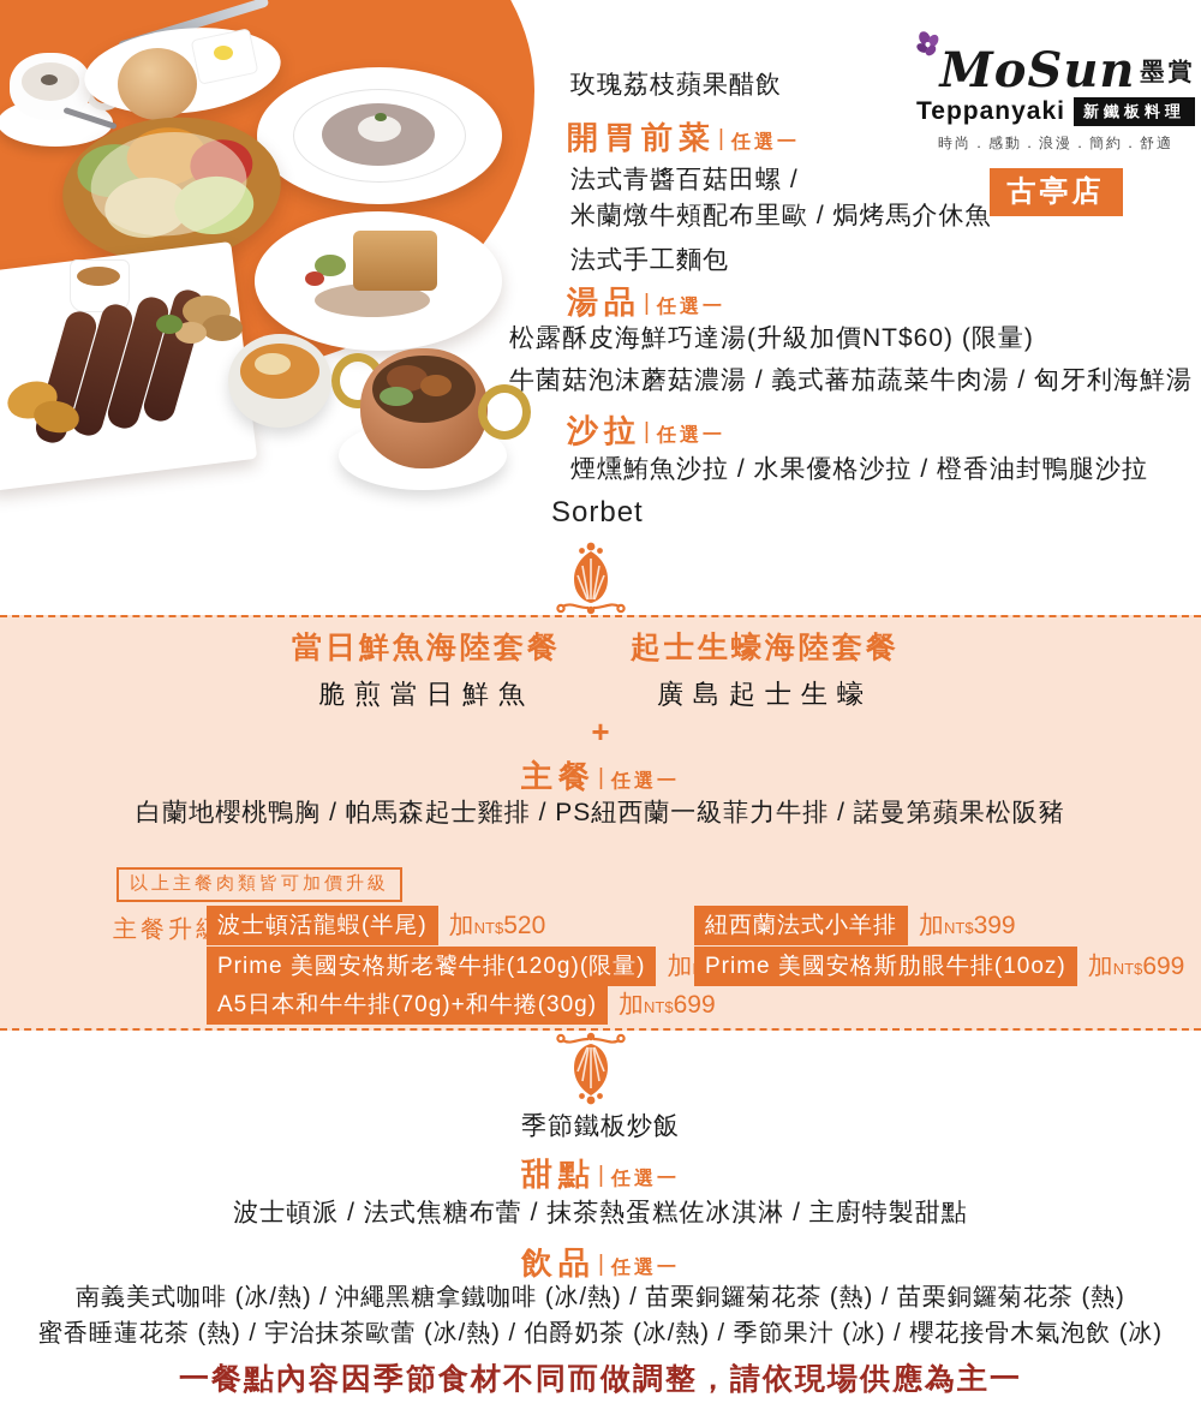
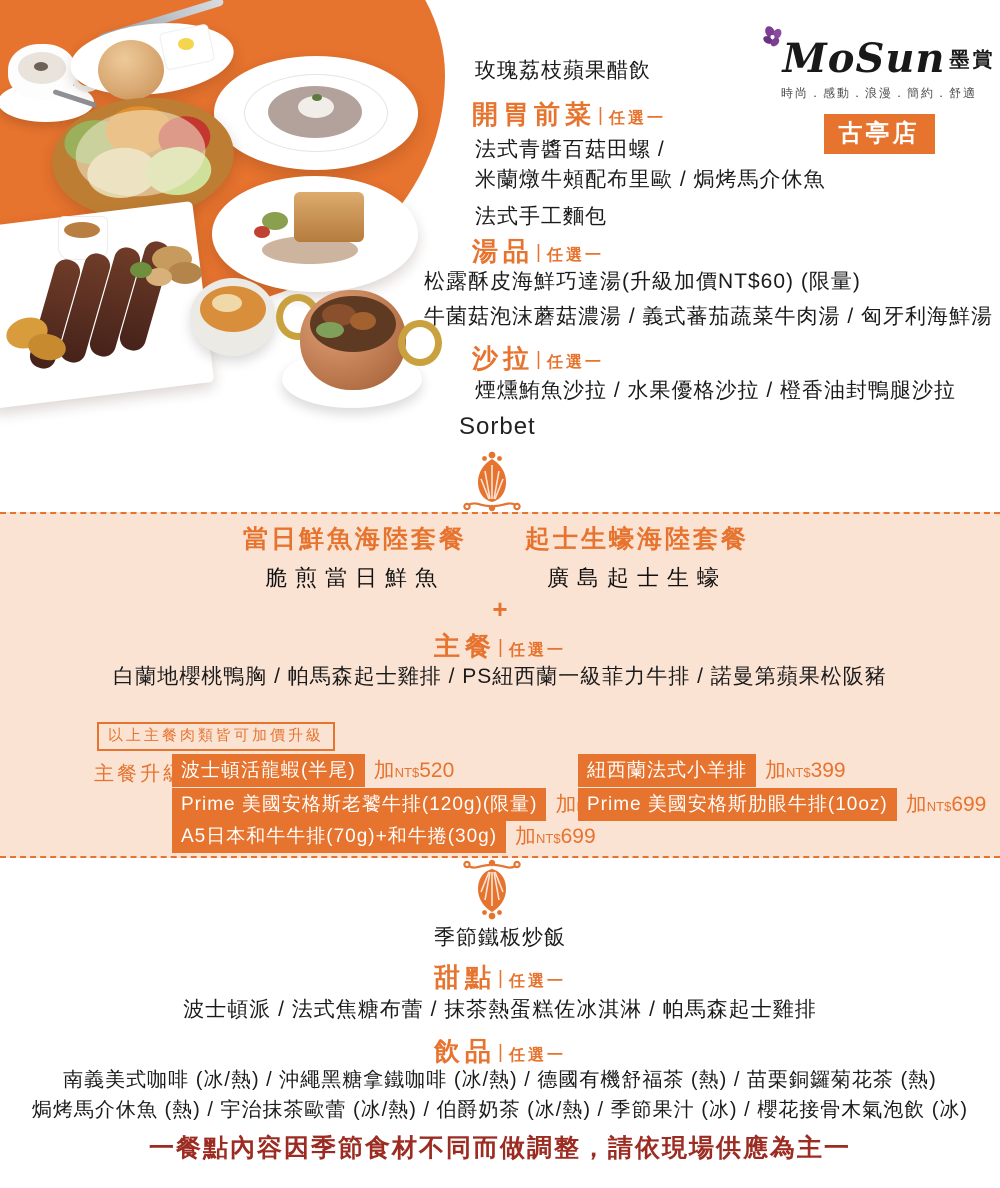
  MoSun 墨賞
- Teppanyaki 新鐵板料理
  時尚．感動．浪漫．簡約．舒適
  古亭店
  玫瑰荔枝蘋果醋飲
  開胃前菜| 任選一
  法式青醬百菇田螺 /
  米蘭燉牛頰配布里歐 / 焗烤馬介休魚
  法式手工麵包
  湯品| 任選一
  松露酥皮海鮮巧達湯(升級加價NT$60) (限量)
  牛菌菇泡沫蘑菇濃湯 / 義式蕃茄蔬菜牛肉湯 / 匈牙利海鮮湯
  沙拉| 任選一
  煙燻鮪魚沙拉 / 水果優格沙拉 / 橙香油封鴨腿沙拉
  Sorbet
  當日鮮魚海陸套餐
  起士生蠔海陸套餐
  脆煎當日鮮魚
  廣島起士生蠔
  +
  主餐| 任選一
  白蘭地櫻桃鴨胸 / 帕馬森起士雞排 / PS紐西蘭一級菲力牛排 / 諾曼第蘋果松阪豬
  以上主餐肉類皆可加價升級
  主餐升
  波士頓活龍蝦(半尾) 加NT$520
  紐西蘭法式小羊排 加NT$399
  Prime 美國安格斯老饕牛排(120g)(限量) 加
  Prime 美國安格斯肋眼牛排(10oz) 加NT$699
  A5日本和牛牛排(70g)+和牛捲(30g) 加NT$699
  季節鐵板炒飯
  甜點| 任選一
- 波士頓派 / 法式焦糖布蕾 / 抹茶熱蛋糕佐冰淇淋 / 主廚特製甜點
+ 波士頓派 / 法式焦糖布蕾 / 抹茶熱蛋糕佐冰淇淋 / 帕馬森起士雞排
  飲品| 任選一
- 南義美式咖啡 (冰/熱) / 沖繩黑糖拿鐵咖啡 (冰/熱) / 苗栗銅鑼菊花茶 (熱) / 苗栗銅鑼菊花茶 (熱)
+ 南義美式咖啡 (冰/熱) / 沖繩黑糖拿鐵咖啡 (冰/熱) / 德國有機舒福茶 (熱) / 苗栗銅鑼菊花茶 (熱)
- 蜜香睡蓮花茶 (熱) / 宇治抹茶歐蕾 (冰/熱) / 伯爵奶茶 (冰/熱) / 季節果汁 (冰) / 櫻花接骨木氣泡飲 (冰)
+ 焗烤馬介休魚 (熱) / 宇治抹茶歐蕾 (冰/熱) / 伯爵奶茶 (冰/熱) / 季節果汁 (冰) / 櫻花接骨木氣泡飲 (冰)
  一餐點內容因季節食材不同而做調整，請依現場供應為主一
